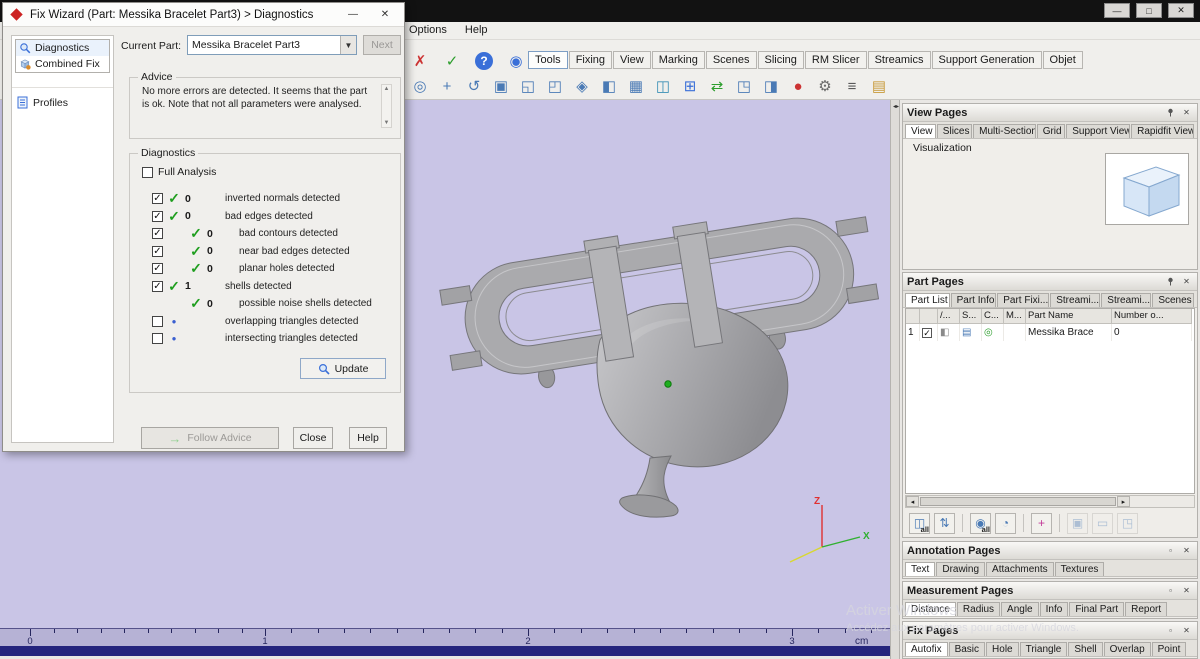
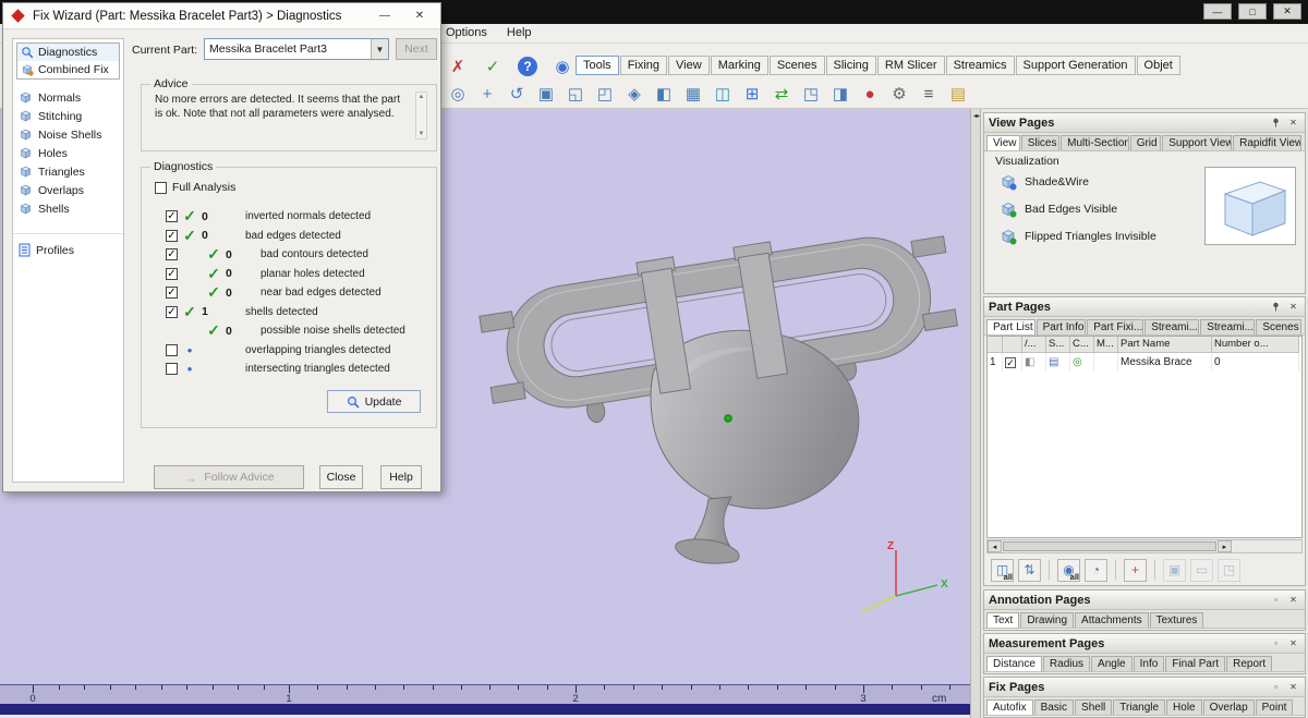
  —
  □
  ✕
  Options
  Help
  ✗
  ✓
  ?
  ◉
  Tools
  Fixing
  View
  Marking
  Scenes
  Slicing
  RM Slicer
  Streamics
  Support Generation
  Objet
  ◎
  +
  ↺
  ▣
  ◱
  ◰
  ◈
  ◧
  ▦
  ◫
  ⊞
  ⇄
  ◳
  ◨
  ●
  ⚙
  ≡
  ▤
  Z
  X
  0
  1
  2
  3
  cm
  View Pages
  ✕
  View
  Slices
  Multi-Section
  Grid
  Support View
  Rapidfit View
  Visualization
+ Shade&Wire
+ Bad Edges Visible
+ Flipped Triangles Invisible
  Part Pages
  ✕
  Part List
  Part Info
  Part Fixi...
  Streami...
  Streami...
  Scenes
  /...
  S...
  C...
  M...
  Part Name
  Number o...
  1
  ✓
  ◧
  ▤
  ◎
  Messika Brace
  0
  ◫
  all
  ⇅
  ◉
  all
  ◔
  +
  ▣
  ▭
  ◳
  Annotation Pages
  ▫
  ✕
  Text
  Drawing
  Attachments
  Textures
  Measurement Pages
  ▫
  ✕
  Distance
  Radius
  Angle
  Info
  Final Part
  Report
  Fix Pages
  ▫
  ✕
  Autofix
  Basic
- Hole
+ Shell
  Triangle
- Shell
+ Hole
  Overlap
  Point
- Activer Windows
- Accédez aux paramètres pour activer Windows.
  Fix Wizard (Part: Messika Bracelet Part3) > Diagnostics
  —
  ✕
  Diagnostics
  Combined Fix
+ Normals
+ Stitching
+ Noise Shells
+ Holes
+ Triangles
+ Overlaps
+ Shells
  Profiles
  Current Part:
  Messika Bracelet Part3
  ▼
  Next
  Advice
  No more errors are detected. It seems that the part is ok. Note that not all parameters were analysed.
  Diagnostics
  Full Analysis
  ✓
  ✓
  0
  inverted normals detected
  ✓
  ✓
  0
  bad edges detected
  ✓
  ✓
  0
  bad contours detected
  ✓
  ✓
  0
- near bad edges detected
+ planar holes detected
  ✓
  ✓
  0
- planar holes detected
+ near bad edges detected
  ✓
  ✓
  1
  shells detected
  ✓
  0
  possible noise shells detected
  ●
  overlapping triangles detected
  ●
  intersecting triangles detected
  Update
  →
  Follow Advice
  Close
  Help
